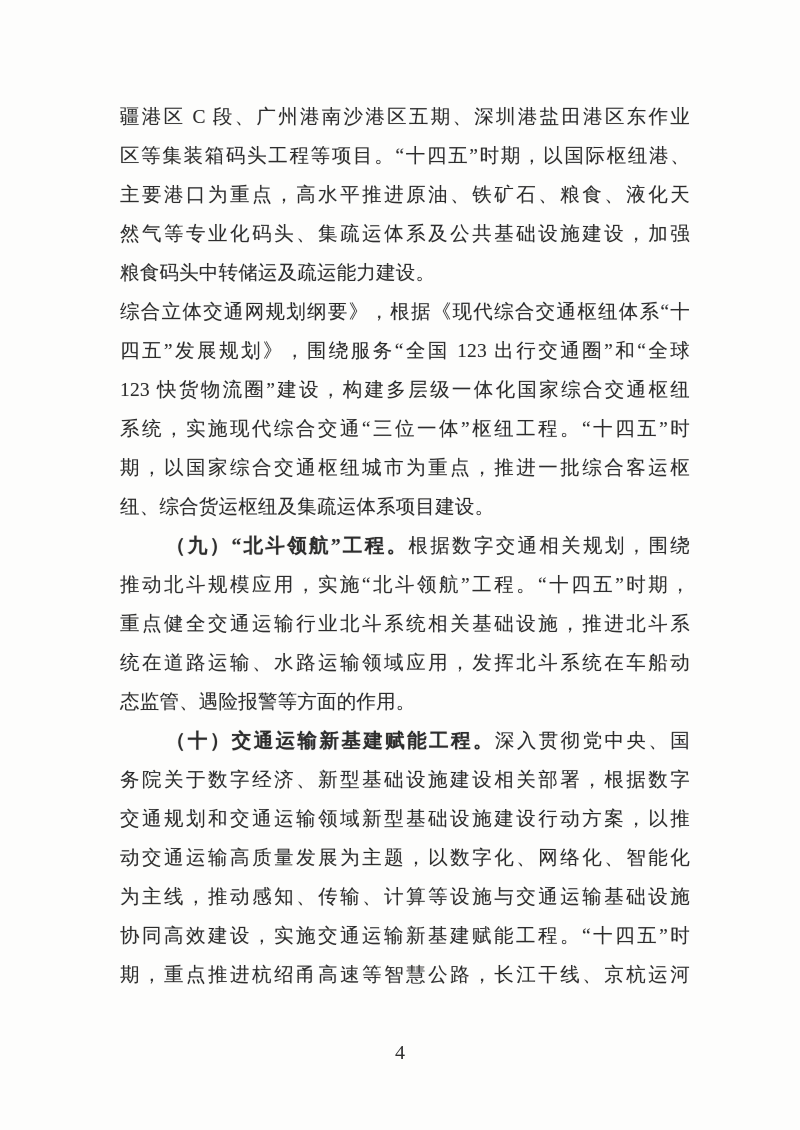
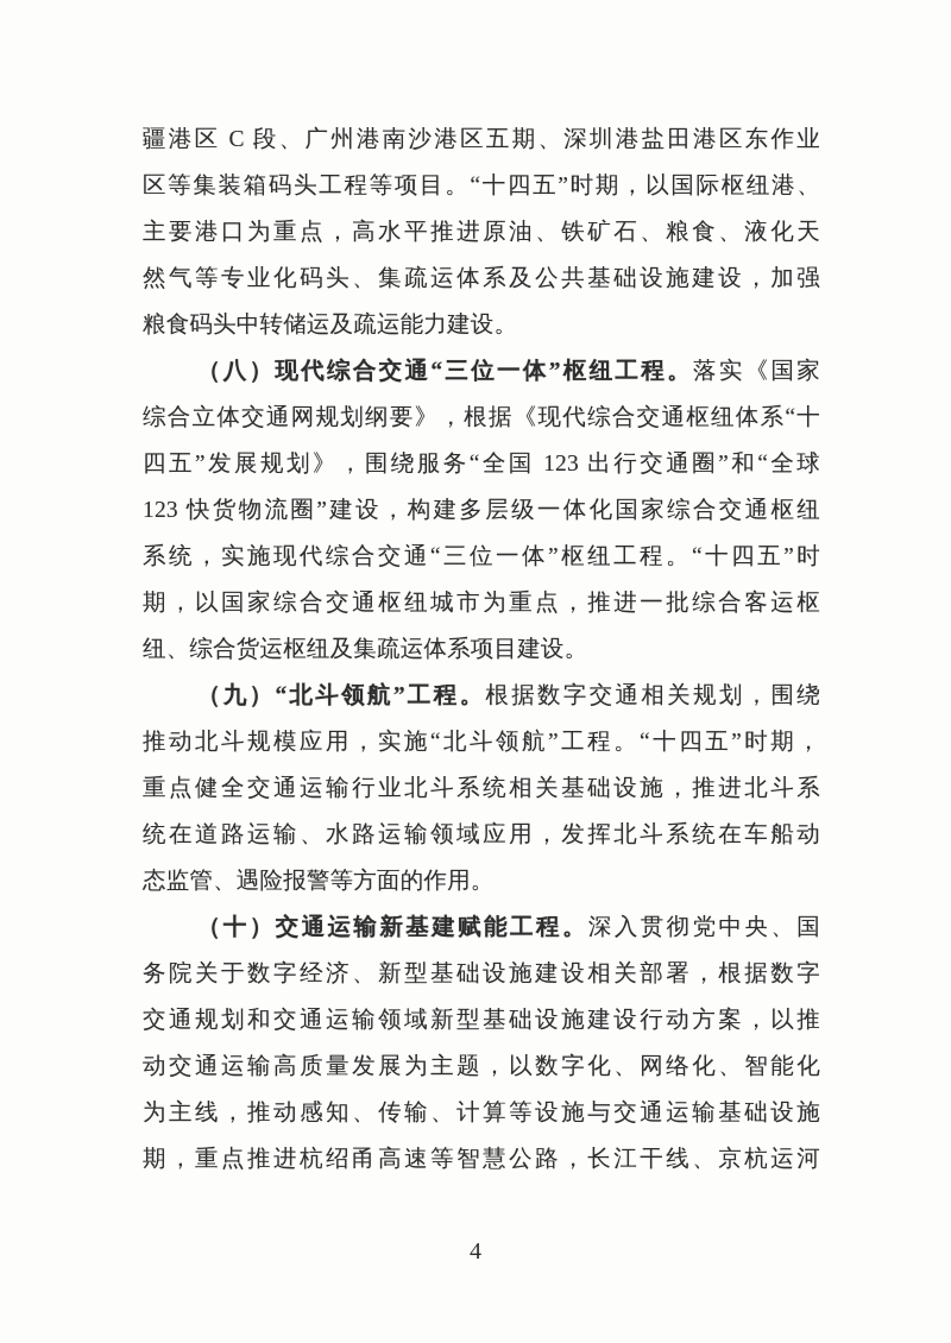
  疆港区 C 段、广州港南沙港区五期、深圳港盐田港区东作业
  区等集装箱码头工程等项目。“十四五”时期，以国际枢纽港、
  主要港口为重点，高水平推进原油、铁矿石、粮食、液化天
  然气等专业化码头、集疏运体系及公共基础设施建设，加强
  粮食码头中转储运及疏运能力建设。
+ （八）现代综合交通“三位一体”枢纽工程。落实《国家
  综合立体交通网规划纲要》，根据《现代综合交通枢纽体系“十
  四五”发展规划》，围绕服务“全国 123 出行交通圈”和“全球
  123 快货物流圈”建设，构建多层级一体化国家综合交通枢纽
  系统，实施现代综合交通“三位一体”枢纽工程。“十四五”时
  期，以国家综合交通枢纽城市为重点，推进一批综合客运枢
  纽、综合货运枢纽及集疏运体系项目建设。
  （九）“北斗领航”工程。根据数字交通相关规划，围绕
  推动北斗规模应用，实施“北斗领航”工程。“十四五”时期，
  重点健全交通运输行业北斗系统相关基础设施，推进北斗系
  统在道路运输、水路运输领域应用，发挥北斗系统在车船动
  态监管、遇险报警等方面的作用。
  （十）交通运输新基建赋能工程。深入贯彻党中央、国
  务院关于数字经济、新型基础设施建设相关部署，根据数字
  交通规划和交通运输领域新型基础设施建设行动方案，以推
  动交通运输高质量发展为主题，以数字化、网络化、智能化
  为主线，推动感知、传输、计算等设施与交通运输基础设施
- 协同高效建设，实施交通运输新基建赋能工程。“十四五”时
  期，重点推进杭绍甬高速等智慧公路，长江干线、京杭运河
  4
